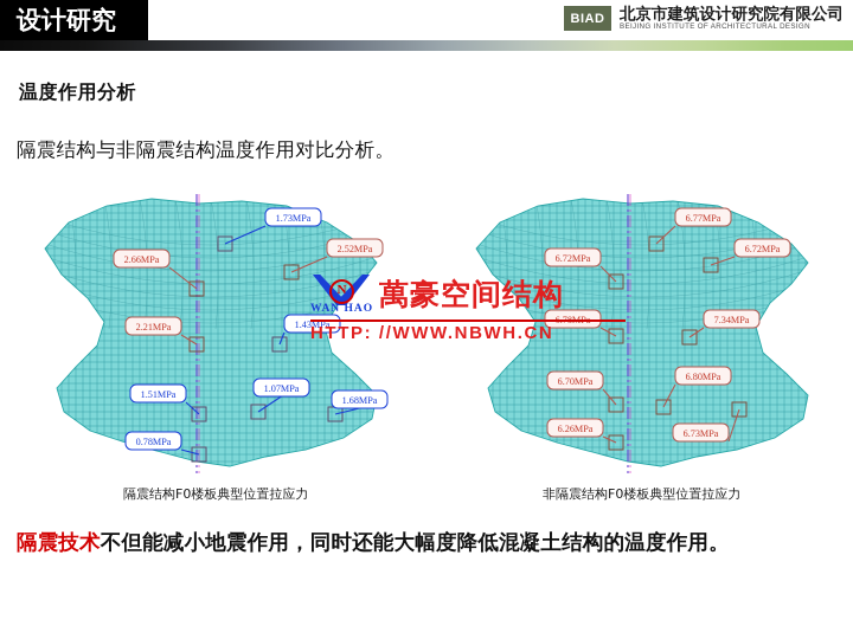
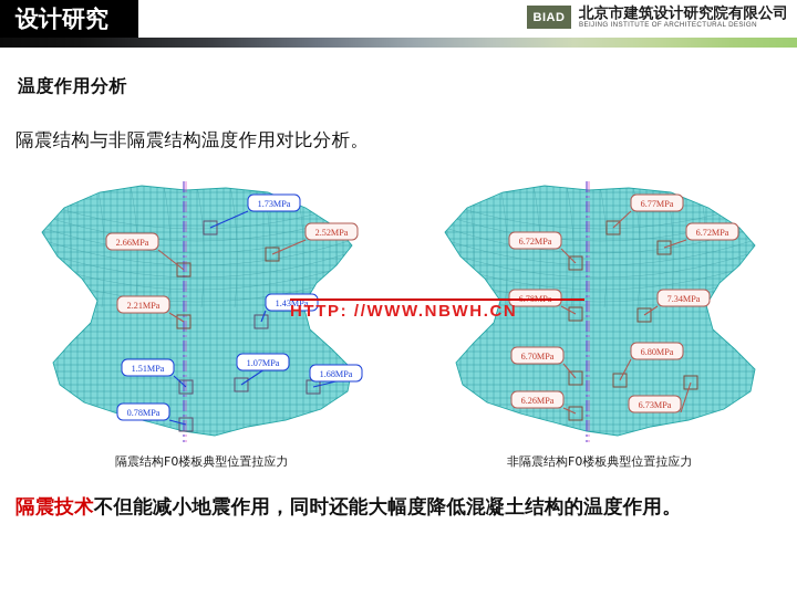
  设计研究
  BIAD
  北京市建筑设计研究院有限公司
  温度作用分析
  隔震结构与非隔震结构温度作用对比分析。
  1.73MPa
  2.52MPa
  2.66MPa
  2.21MPa
  1.43MPa
  1.51MPa
  1.07MPa
  1.68MPa
  0.78MPa
  6.77MPa
  6.72MPa
  6.72MPa
  7.34MPa
  6.70MPa
  6.80MPa
  6.26MPa
  6.73MPa
  隔震结构F0楼板典型位置拉应力
  非隔震结构F0楼板典型位置拉应力
- N
- WAN HAO
- 萬豪空间结构
  HTTP: //WWW.NBWH.CN
  隔震技术不但能减小地震作用，同时还能大幅度降低混凝土结构的温度作用。
